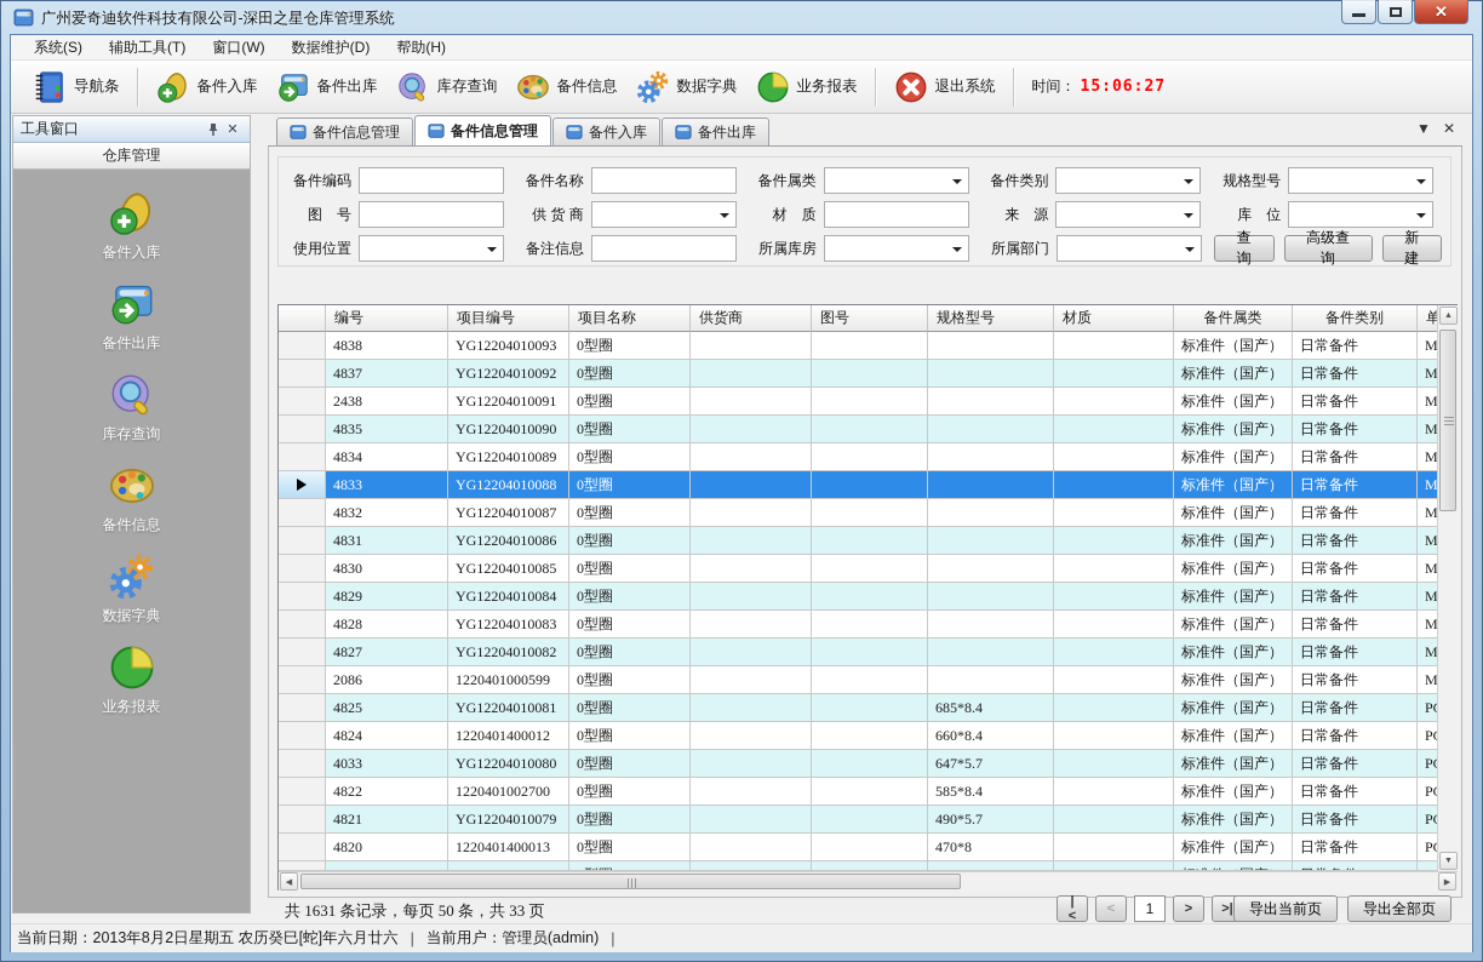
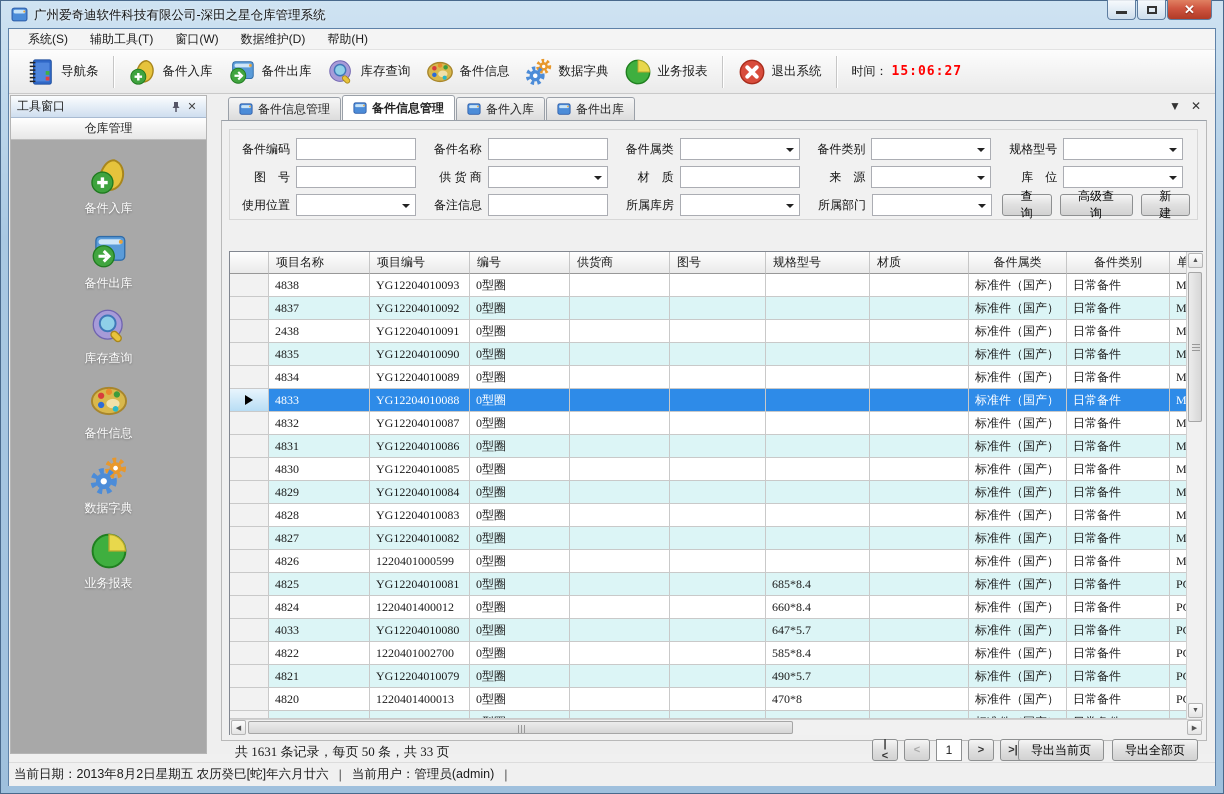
  广州爱奇迪软件科技有限公司-深田之星仓库管理系统
  ✕
  系统(S)
  辅助工具(T)
  窗口(W)
  数据维护(D)
  帮助(H)
  导航条
  备件入库
  备件出库
  库存查询
  备件信息
  数据字典
  业务报表
  退出系统
  时间：
  15:06:27
  工具窗口
  ✕
  仓库管理
  备件入库
  备件出库
  库存查询
  备件信息
  数据字典
  业务报表
  备件信息管理
  备件信息管理
  备件入库
  备件出库
  ▼
  ✕
  备件编码
  备件名称
  备件属类
  备件类别
  规格型号
  图 号
  供 货 商
  材 质
  来 源
  库 位
  使用位置
  备注信息
  所属库房
  所属部门
  查询
  高级查询
  新建
- 编号
+ 项目名称
  项目编号
- 项目名称
+ 编号
  供货商
  图号
  规格型号
  材质
  备件属类
  备件类别
  4838
  YG12204010093
  0型圈
  标准件（国产）
  日常备件
  M
  4837
  YG12204010092
  0型圈
  标准件（国产）
  日常备件
  M
  2438
  YG12204010091
  0型圈
  标准件（国产）
  日常备件
  M
  4835
  YG12204010090
  0型圈
  标准件（国产）
  日常备件
  M
  4834
  YG12204010089
  0型圈
  标准件（国产）
  日常备件
  M
  4833
  YG12204010088
  0型圈
  标准件（国产）
  日常备件
  M
  4832
  YG12204010087
  0型圈
  标准件（国产）
  日常备件
  M
  4831
  YG12204010086
  0型圈
  标准件（国产）
  日常备件
  M
  4830
  YG12204010085
  0型圈
  标准件（国产）
  日常备件
  M
  4829
  YG12204010084
  0型圈
  标准件（国产）
  日常备件
  M
  4828
  YG12204010083
  0型圈
  标准件（国产）
  日常备件
  M
  4827
  YG12204010082
  0型圈
  标准件（国产）
  日常备件
  M
- 2086
+ 4826
  1220401000599
  0型圈
  标准件（国产）
  日常备件
  M
  4825
  YG12204010081
  0型圈
  685*8.4
  标准件（国产）
  日常备件
  4824
  1220401400012
  0型圈
  660*8.4
  标准件（国产）
  日常备件
  4033
  YG12204010080
  0型圈
  647*5.7
  标准件（国产）
  日常备件
  4822
  1220401002700
  0型圈
  585*8.4
  标准件（国产）
  日常备件
  4821
  YG12204010079
  0型圈
  490*5.7
  标准件（国产）
  日常备件
  4820
  1220401400013
  0型圈
  470*8
  标准件（国产）
  日常备件
  共 1631 条记录，每页 50 条，共 33 页
  |<
  <
  1
  >
  >|
  导出当前页
  导出全部页
  当前日期：2013年8月2日星期五 农历癸巳[蛇]年六月廿六
  |
  当前用户：管理员(admin)
  |
